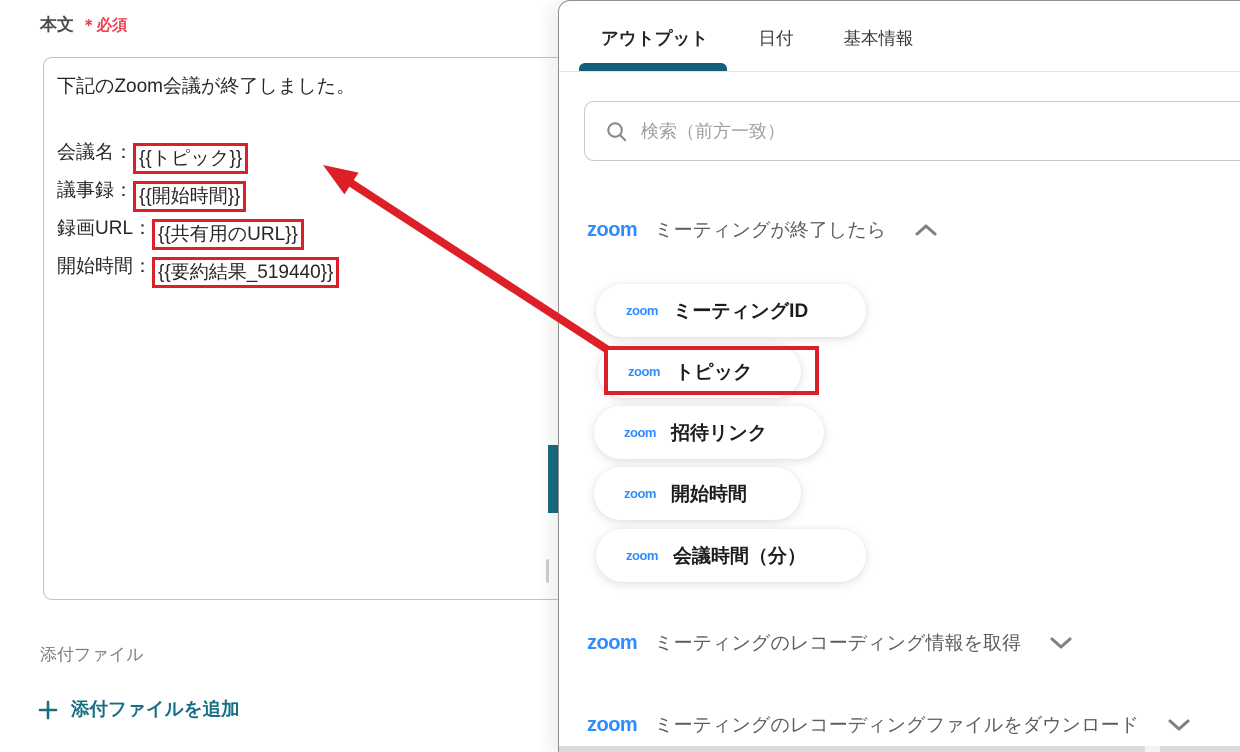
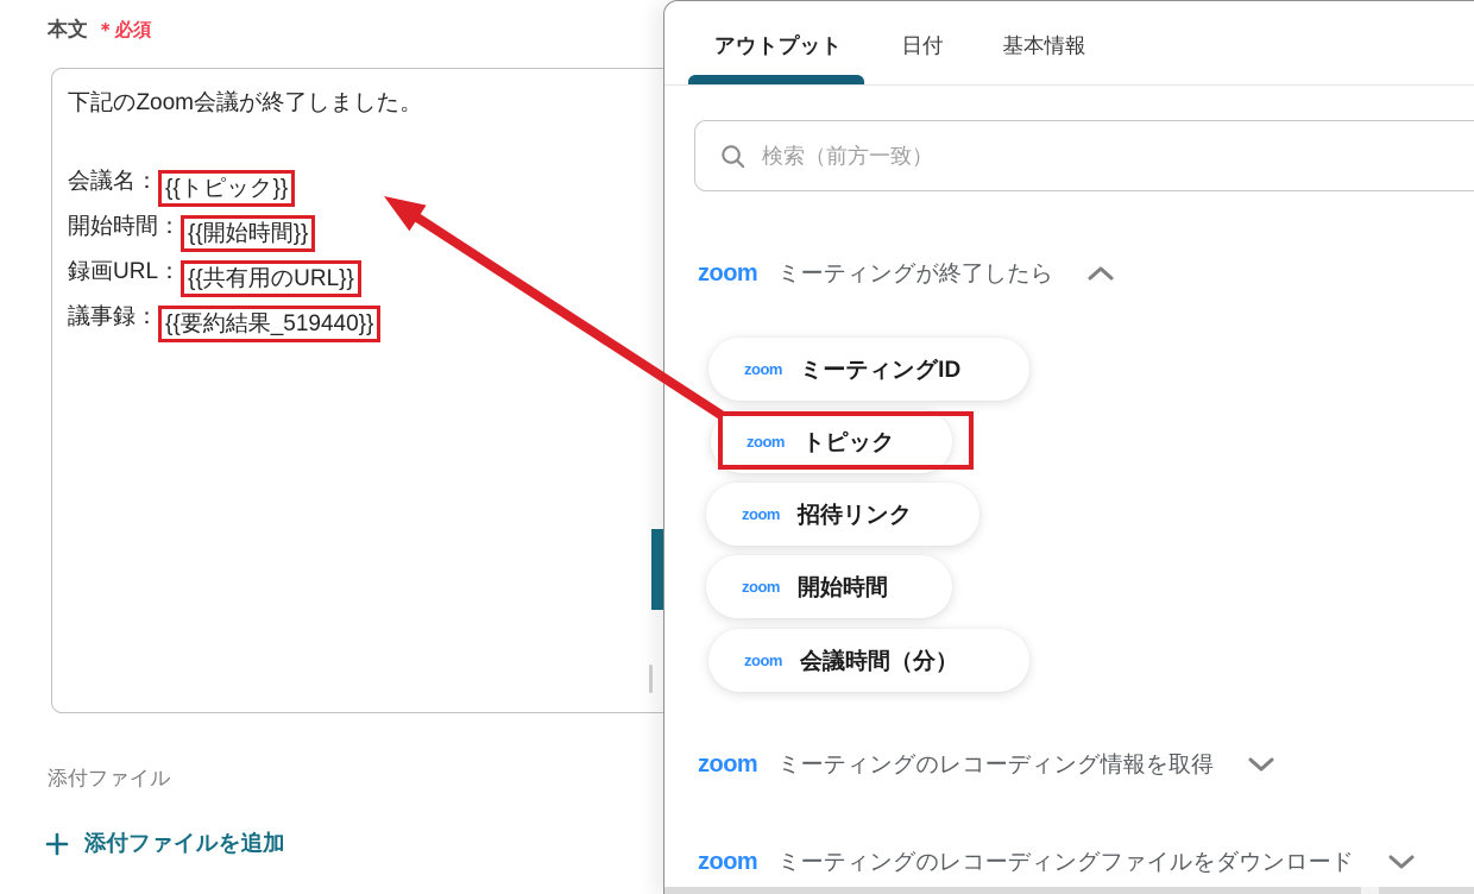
  本文 ＊必須
  下記のZoom会議が終了しました。
  会議名： {{トピック}}
- 議事録： {{開始時間}}
+ 開始時間： {{開始時間}}
  録画URL： {{共有用のURL}}
- 開始時間： {{要約結果_519440}}
+ 議事録： {{要約結果_519440}}
  添付ファイル
  添付ファイルを追加
  アウトプット
  日付
  基本情報
  検索（前方一致）
  zoom
  ミーティングが終了したら
  zoom
  ミーティングID
  zoom
  トピック
  zoom
  招待リンク
  zoom
  開始時間
  zoom
  会議時間（分）
  zoom
  ミーティングのレコーディング情報を取得
  zoom
  ミーティングのレコーディングファイルをダウンロード
